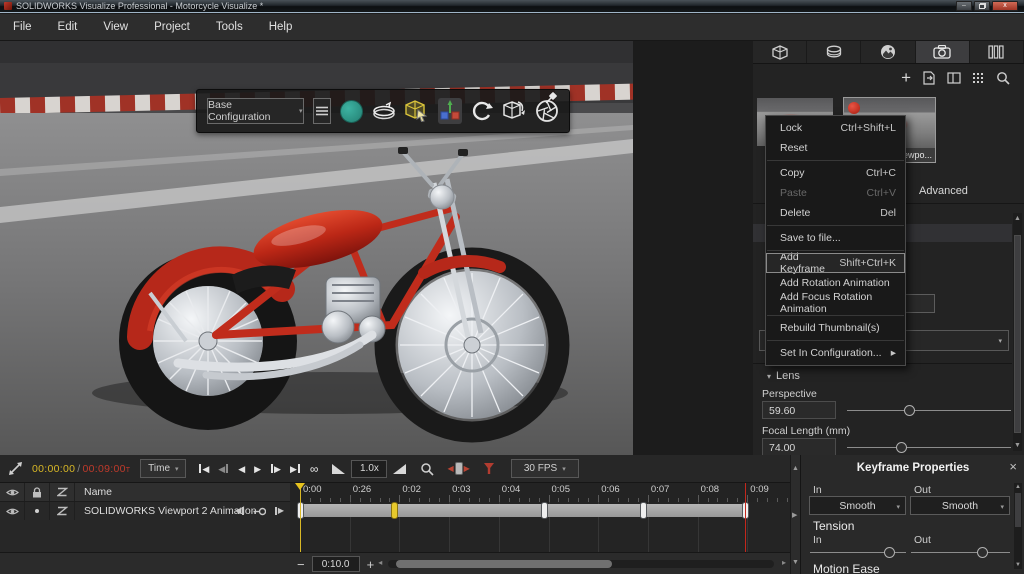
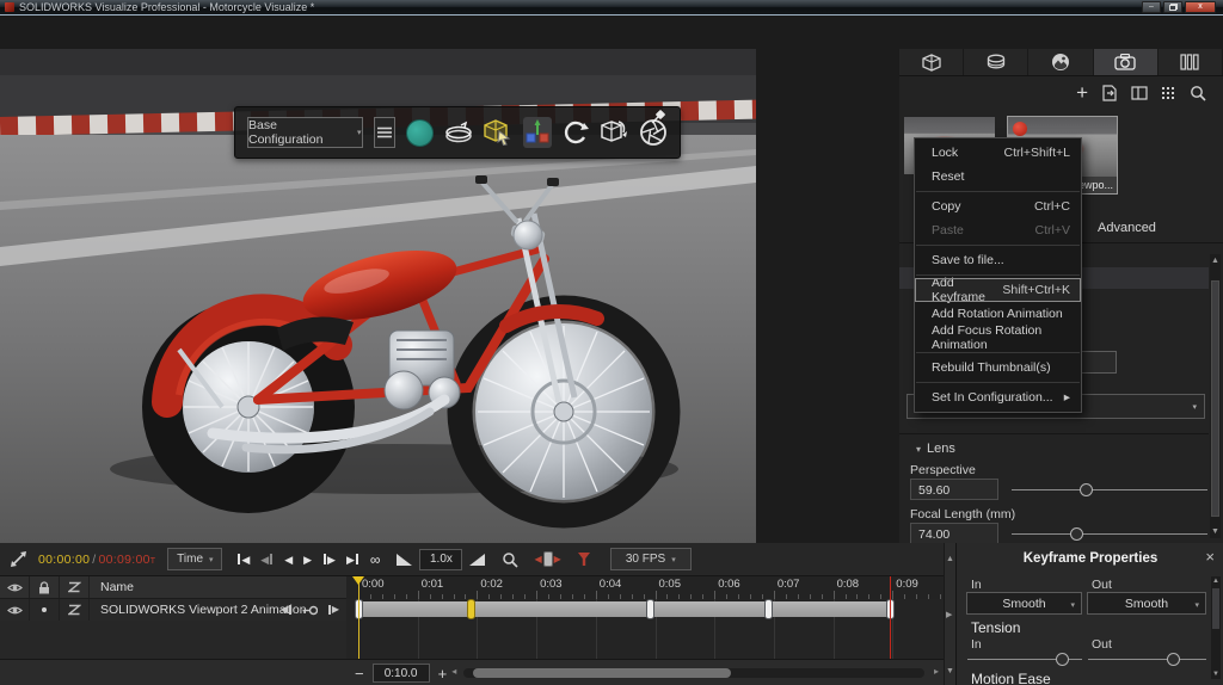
  SOLIDWORKS Visualize Professional - Motorcycle Visualize *
- File
- Edit
- View
- Project
- Tools
- Help
  Base Configuration
  +
  Advanced
  ▾ Lens
  Perspective
  59.60
  Focal Length (mm)
  74.00
  Lock
  Ctrl+Shift+L
  Reset
  Copy
  Ctrl+C
  Paste
  Ctrl+V
- Delete
- Del
  Save to file...
  Add Keyframe
  Shift+Ctrl+K
  Add Rotation Animation
  Add Focus Rotation Animation
  Rebuild Thumbnail(s)
  Set In Configuration...
  ▸
  00:00:00 / 00:09:00
  Time
  ◀
  ◀
  ◀
  ▶
  ▶
  ▶
  ∞
  1.0x
  ◀
  ▶
  30 FPS
  Name
  SOLIDWORKS Viewport 2 Animao
  ◀
  ▶
  0:00
- 0:26
+ 0:01
  0:02
  0:03
  0:04
  0:05
  0:06
  0:07
  0:08
  0:09
  −
  0:10.0
  +
  ◂
  ▸
  Keyframe Properties
  ×
  In
  Out
  Smooth
  Smooth
  Tension
  In
  Out
  Motion Ease
